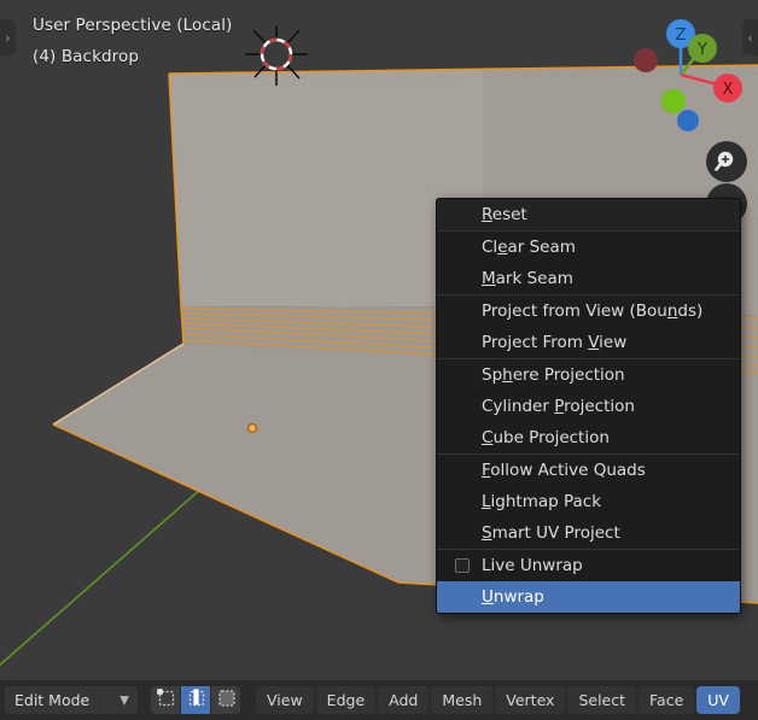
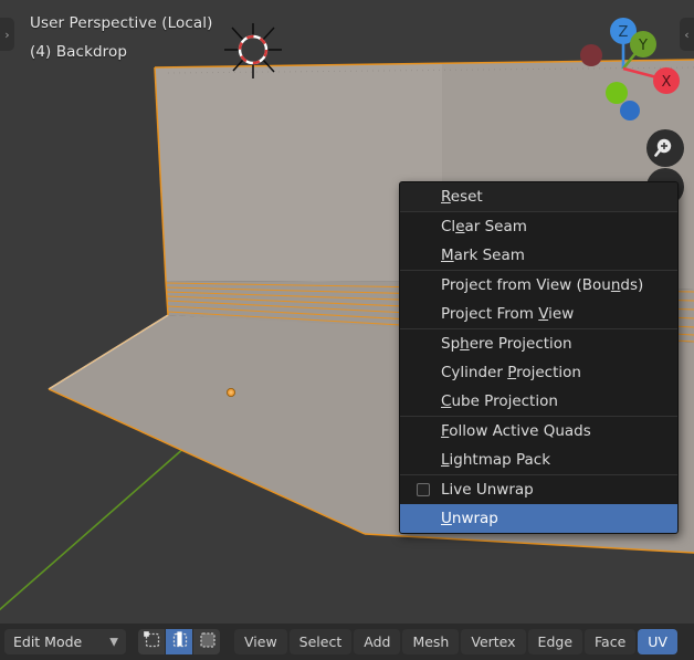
  Z
  Y
  X
  User Perspective (Local)
  (4) Backdrop
  ›
  ‹
  Reset
  Clear Seam
  Mark Seam
  Project from View (Bounds)
  Project From View
  Sphere Projection
  Cylinder Projection
  Cube Projection
  Follow Active Quads
  Lightmap Pack
- Smart UV Project
  Live Unwrap
  Unwrap
  Edit Mode
  ▼
  View
- Edge
+ Select
  Add
  Mesh
  Vertex
- Select
+ Edge
  Face
  UV
